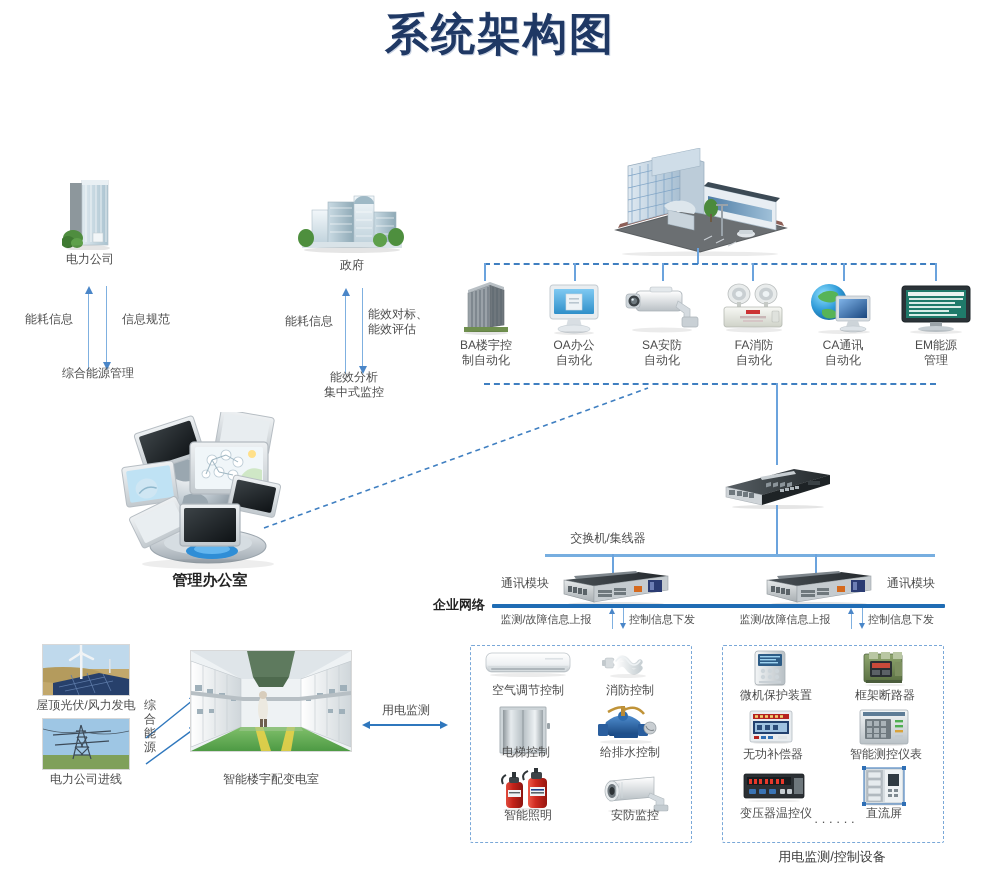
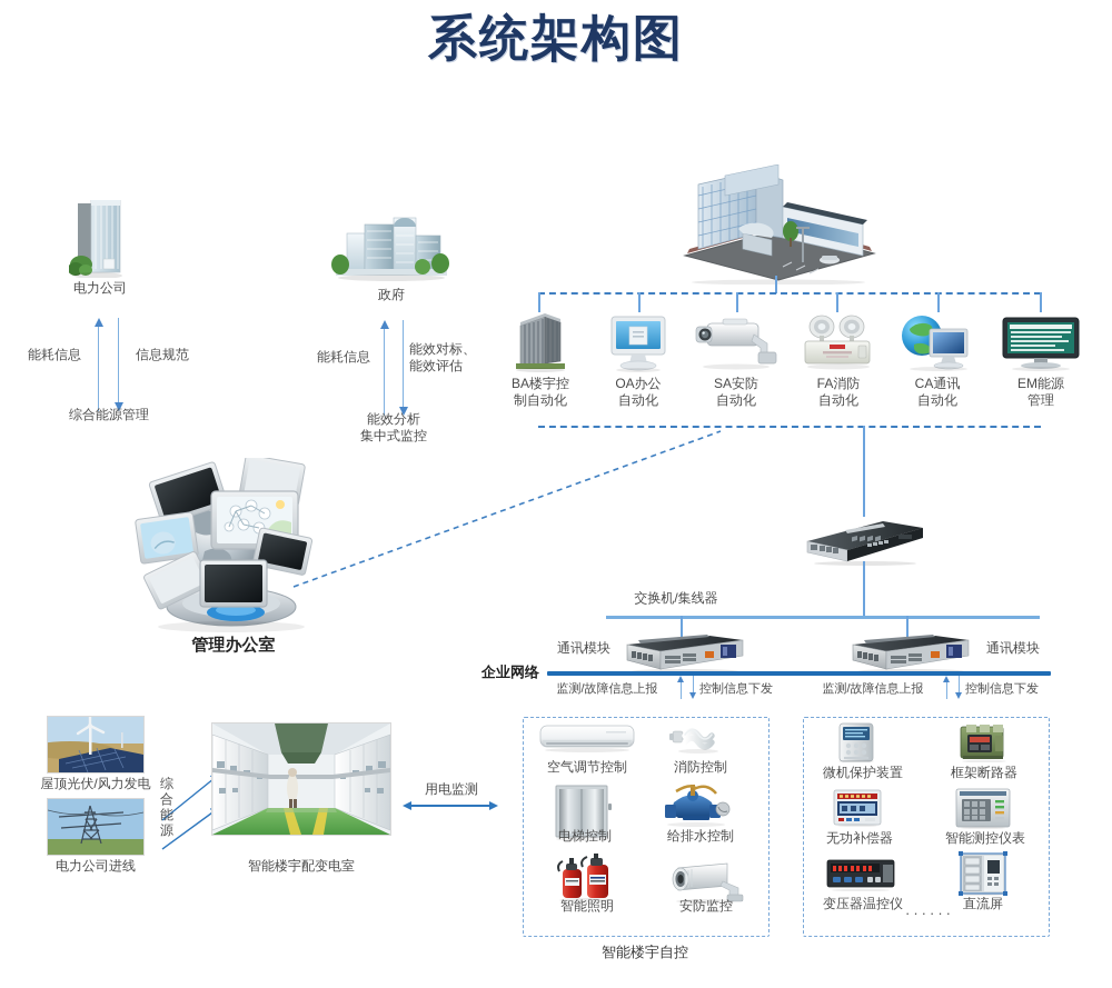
  系统架构图
  电力公司
  能耗信息
  信息规范
  综合能源管理
  政府
  能耗信息
  能效对标、
  能效评估
  能效分析
  集中式监控
  BA楼宇控
  制自动化
  OA办公
  自动化
  SA安防
  自动化
  FA消防
  自动化
  CA通讯
  自动化
  EM能源
  管理
  管理办公室
  交换机/集线器
  通讯模块
  通讯模块
  企业网络
  监测/故障信息上报
  控制信息下发
  监测/故障信息上报
  控制信息下发
  屋顶光伏/风力发电
  电力公司进线
  综合能源
  智能楼宇配变电室
  用电监测
  空气调节控制
  消防控制
  电梯控制
  给排水控制
  智能照明
  安防监控
+ 智能楼宇自控
  微机保护装置
  框架断路器
  无功补偿器
  智能测控仪表
  变压器温控仪
  直流屏
  ······
- 用电监测/控制设备
